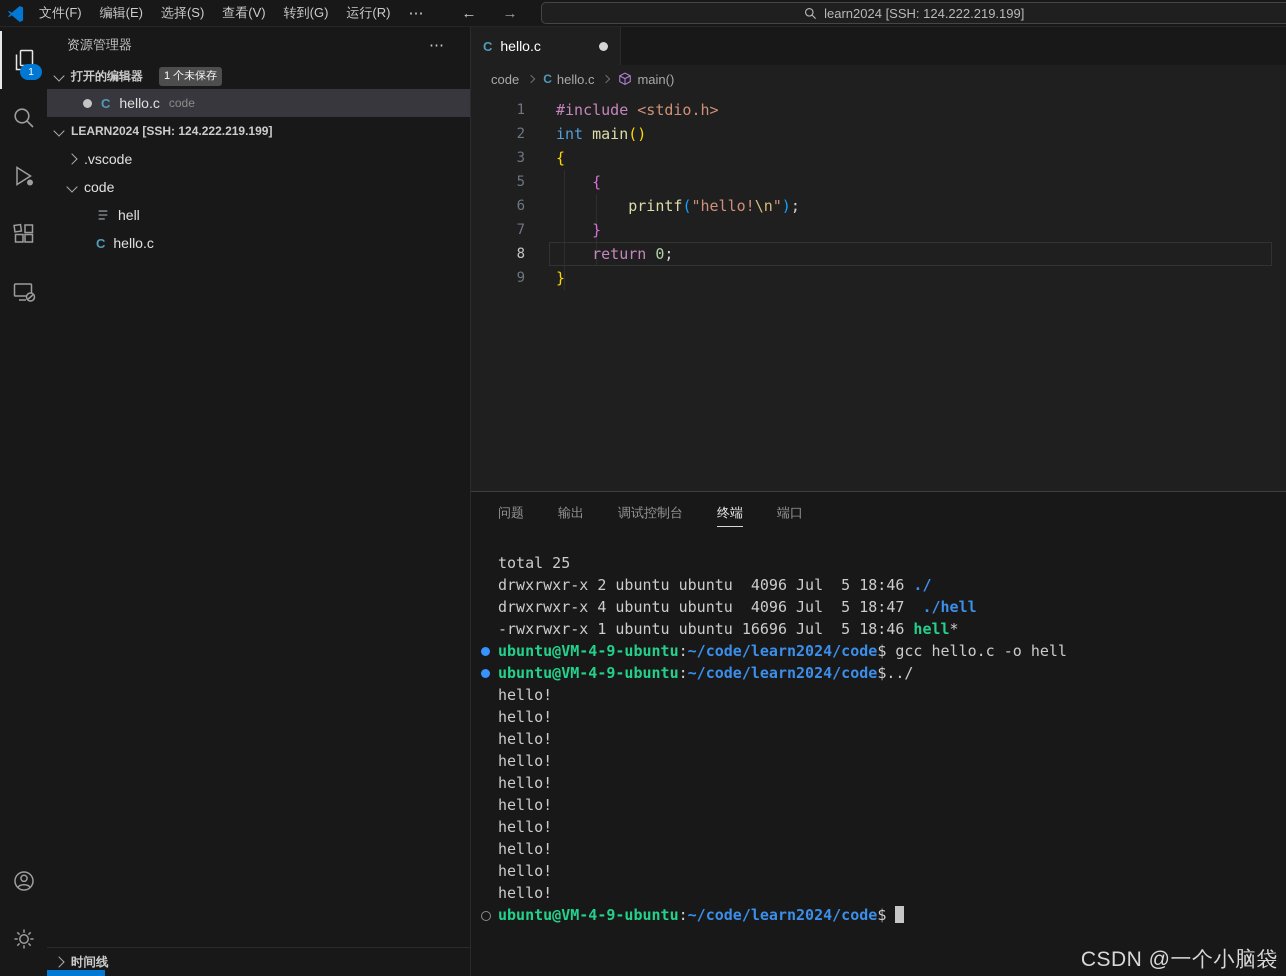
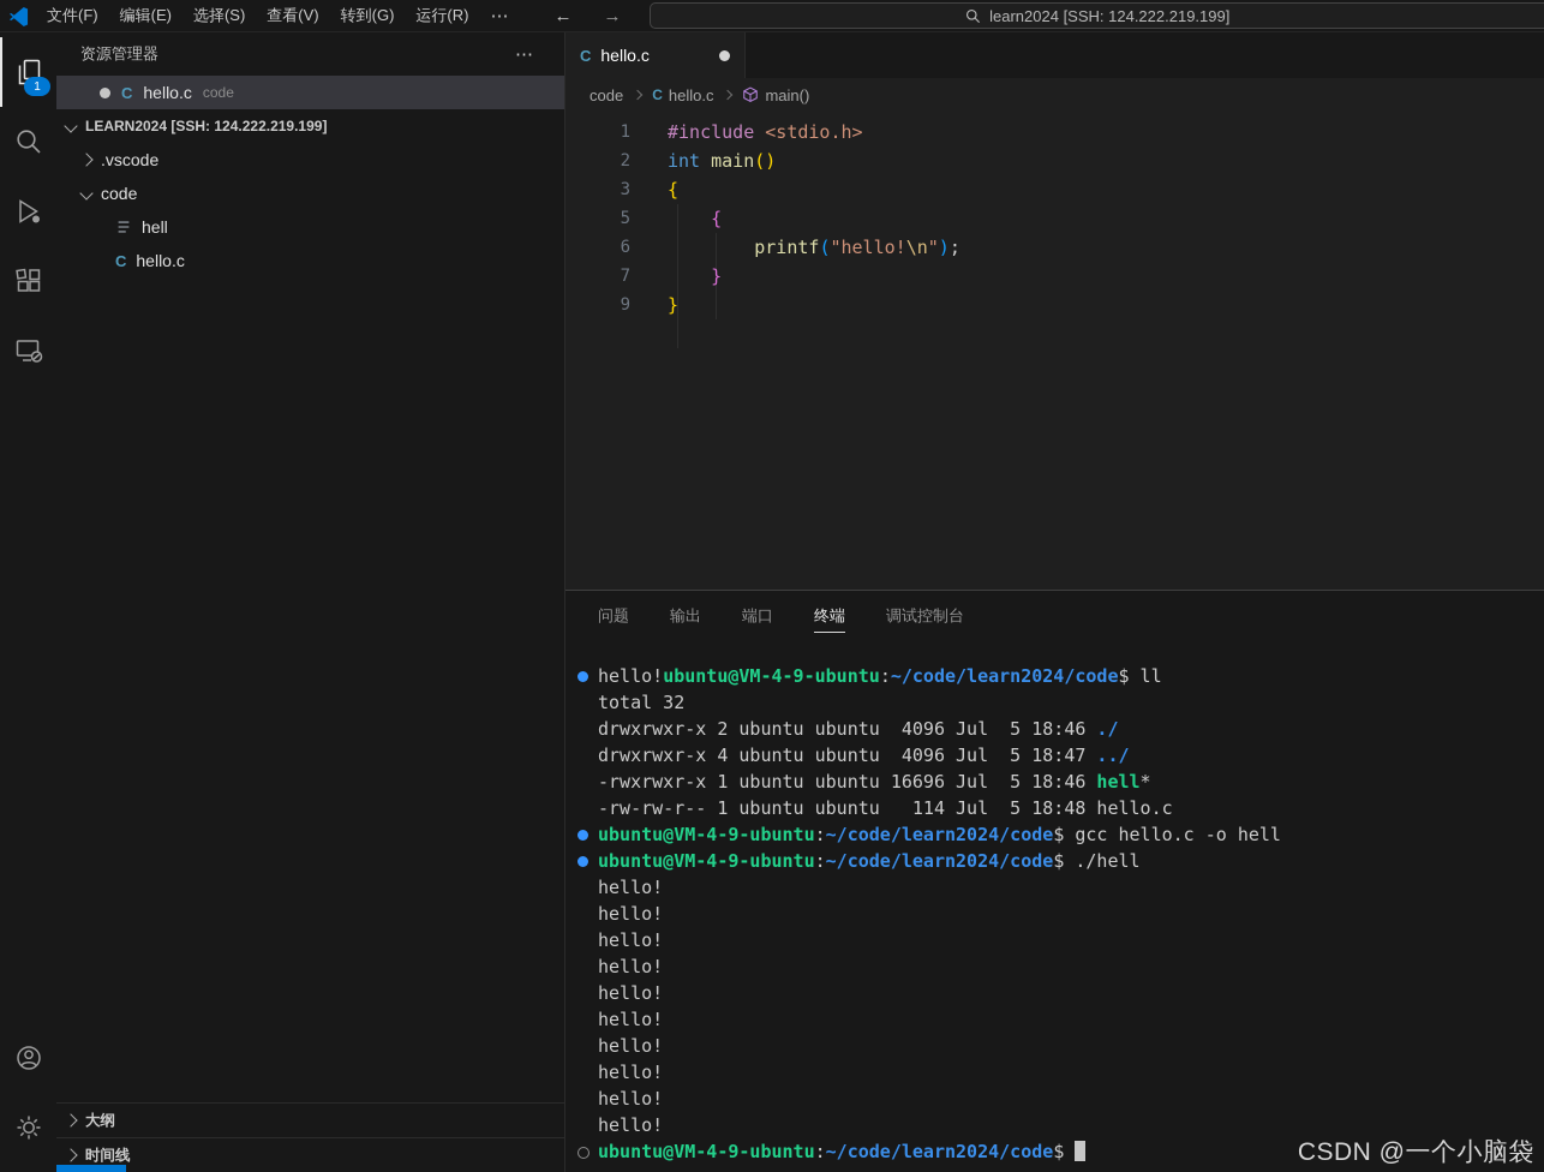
  文件(F)
  编辑(E)
  选择(S)
  查看(V)
  转到(G)
  运行(R)
  ⋯
  ←
  →
  learn2024 [SSH: 124.222.219.199]
  1
  资源管理器
  ⋯
- 打开的编辑器
- 1 个未保存
  C
  hello.c
  code
  LEARN2024 [SSH: 124.222.219.199]
  .vscode
  code
  hell
  C
  hello.c
+ 大纲
  时间线
  C
  hello.c
  code
  C
  hello.c
  main()
  1
  #include <stdio.h>
  2
  int main()
  3
  {
  5
  {
  6
  printf("hello!\n");
  7
  }
- 8
- return 0;
  9
  }
  问题
  输出
- 调试控制台
+ 端口
  终端
- 端口
+ 调试控制台
+ hello!ubuntu@VM-4-9-ubuntu:~/code/learn2024/code$ ll
- total 25
+ total 32
  drwxrwxr-x 2 ubuntu ubuntu 4096 Jul 5 18:46 ./
- drwxrwxr-x 4 ubuntu ubuntu 4096 Jul 5 18:47 ./hell
+ drwxrwxr-x 4 ubuntu ubuntu 4096 Jul 5 18:47 ../
  -rwxrwxr-x 1 ubuntu ubuntu 16696 Jul 5 18:46 hell*
+ -rw-rw-r-- 1 ubuntu ubuntu 114 Jul 5 18:48 hello.c
  ubuntu@VM-4-9-ubuntu:~/code/learn2024/code$ gcc hello.c -o hell
- ubuntu@VM-4-9-ubuntu:~/code/learn2024/code$../
+ ubuntu@VM-4-9-ubuntu:~/code/learn2024/code$ ./hell
  hello!
  hello!
  hello!
  hello!
  hello!
  hello!
  hello!
  hello!
  hello!
  hello!
  ubuntu@VM-4-9-ubuntu:~/code/learn2024/code$
  CSDN @一个小脑袋
